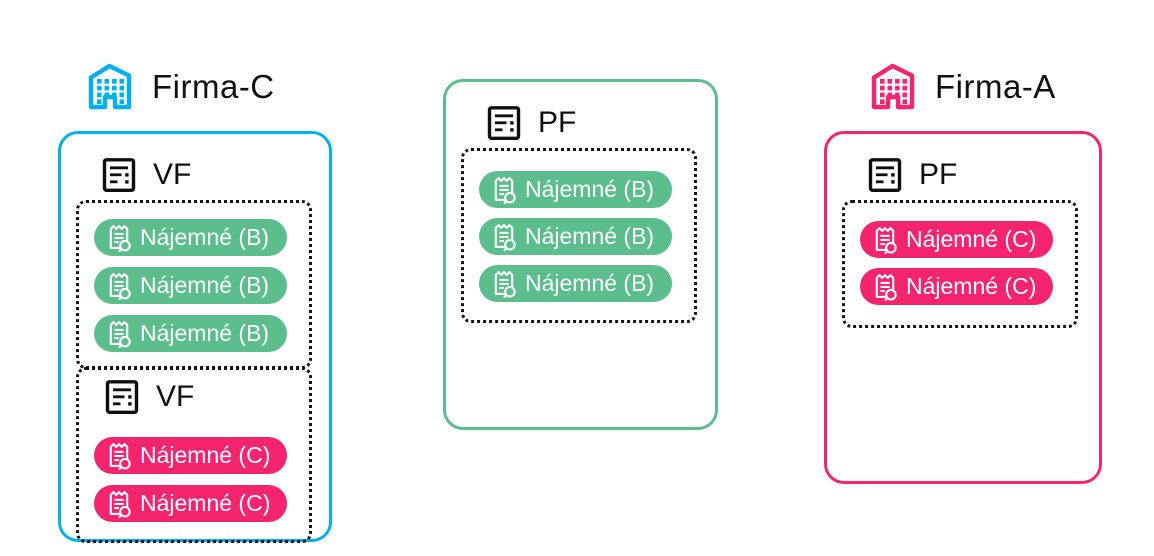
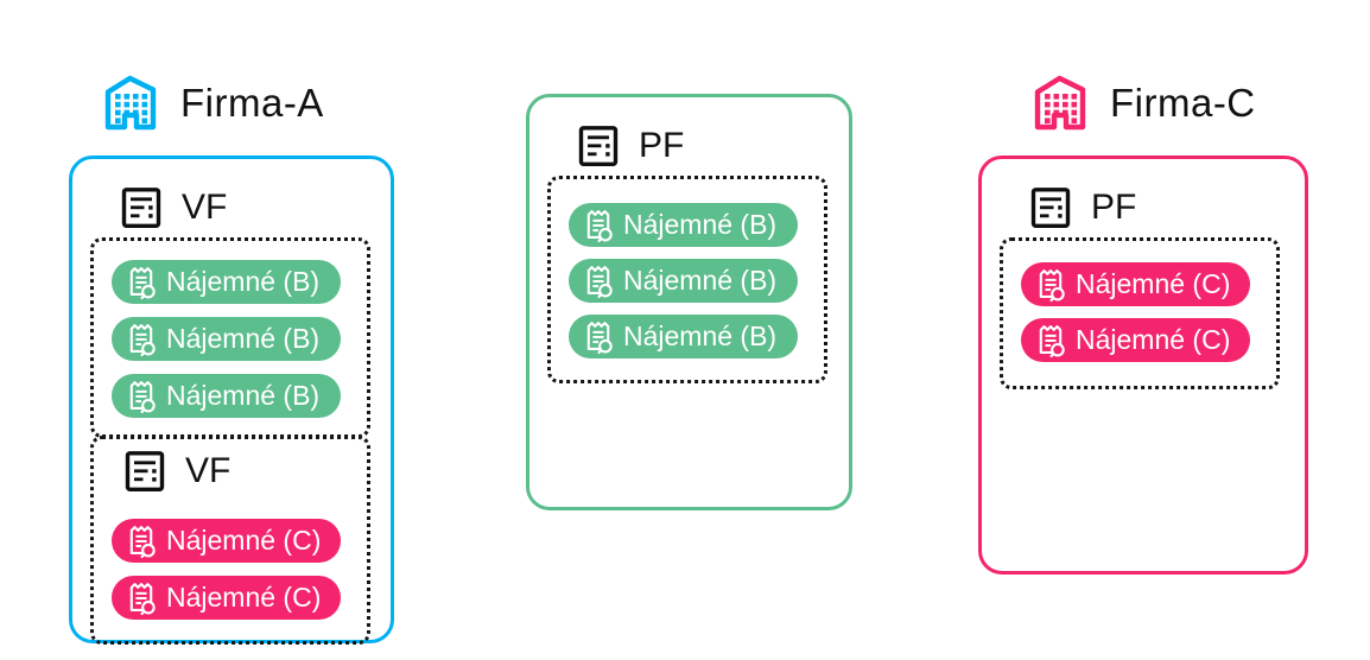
- Firma-C
+ Firma-A
  VF
  Nájemné (B)
  Nájemné (B)
  Nájemné (B)
  VF
  Nájemné (C)
  Nájemné (C)
  PF
  Nájemné (B)
  Nájemné (B)
  Nájemné (B)
- Firma-A
+ Firma-C
  PF
  Nájemné (C)
  Nájemné (C)
